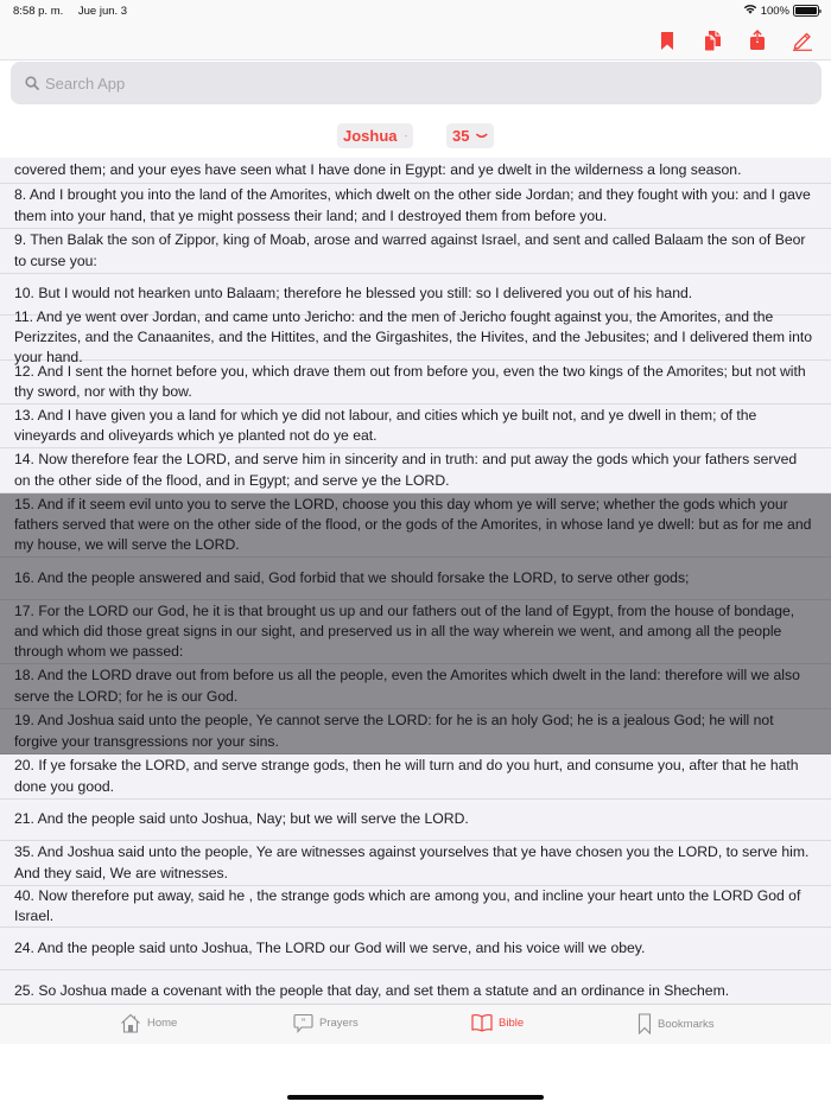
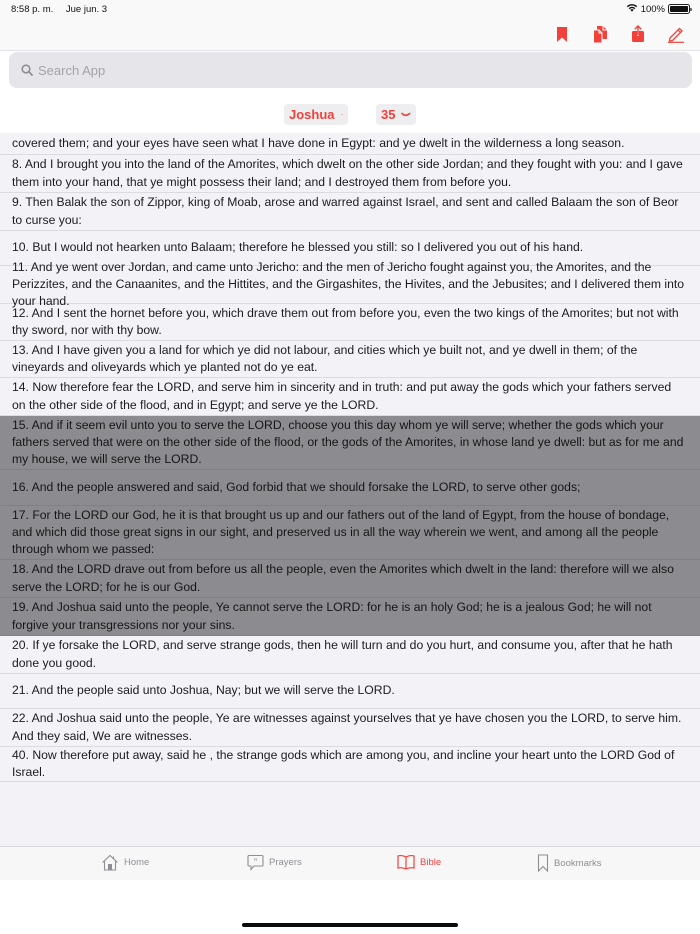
  8:58 p. m. Jue jun. 3
  100%
  Search App
  Joshua
  35
  covered them; and your eyes have seen what I have done in Egypt: and ye dwelt in the wilderness a long season.
  8. And I brought you into the land of the Amorites, which dwelt on the other side Jordan; and they fought with you: and I gave them into your hand, that ye might possess their land; and I destroyed them from before you.
  9. Then Balak the son of Zippor, king of Moab, arose and warred against Israel, and sent and called Balaam the son of Beor to curse you:
  10. But I would not hearken unto Balaam; therefore he blessed you still: so I delivered you out of his hand.
  11. And ye went over Jordan, and came unto Jericho: and the men of Jericho fought against you, the Amorites, and the Perizzites, and the Canaanites, and the Hittites, and the Girgashites, the Hivites, and the Jebusites; and I delivered them into your hand.
  12. And I sent the hornet before you, which drave them out from before you, even the two kings of the Amorites; but not with thy sword, nor with thy bow.
  13. And I have given you a land for which ye did not labour, and cities which ye built not, and ye dwell in them; of the vineyards and oliveyards which ye planted not do ye eat.
  14. Now therefore fear the LORD, and serve him in sincerity and in truth: and put away the gods which your fathers served on the other side of the flood, and in Egypt; and serve ye the LORD.
  15. And if it seem evil unto you to serve the LORD, choose you this day whom ye will serve; whether the gods which your fathers served that were on the other side of the flood, or the gods of the Amorites, in whose land ye dwell: but as for me and my house, we will serve the LORD.
  16. And the people answered and said, God forbid that we should forsake the LORD, to serve other gods;
  17. For the LORD our God, he it is that brought us up and our fathers out of the land of Egypt, from the house of bondage, and which did those great signs in our sight, and preserved us in all the way wherein we went, and among all the people through whom we passed:
  18. And the LORD drave out from before us all the people, even the Amorites which dwelt in the land: therefore will we also serve the LORD; for he is our God.
  19. And Joshua said unto the people, Ye cannot serve the LORD: for he is an holy God; he is a jealous God; he will not forgive your transgressions nor your sins.
  20. If ye forsake the LORD, and serve strange gods, then he will turn and do you hurt, and consume you, after that he hath done you good.
  21. And the people said unto Joshua, Nay; but we will serve the LORD.
- 35. And Joshua said unto the people, Ye are witnesses against yourselves that ye have chosen you the LORD, to serve him. And they said, We are witnesses.
+ 22. And Joshua said unto the people, Ye are witnesses against yourselves that ye have chosen you the LORD, to serve him. And they said, We are witnesses.
  40. Now therefore put away, said he , the strange gods which are among you, and incline your heart unto the LORD God of Israel.
- 24. And the people said unto Joshua, The LORD our God will we serve, and his voice will we obey.
- 25. So Joshua made a covenant with the people that day, and set them a statute and an ordinance in Shechem.
  Home
  Prayers
  Bible
  Bookmarks
